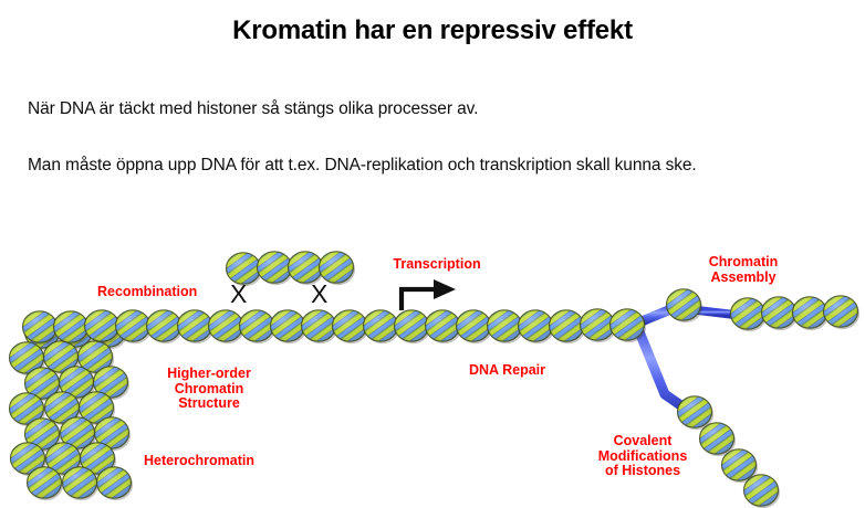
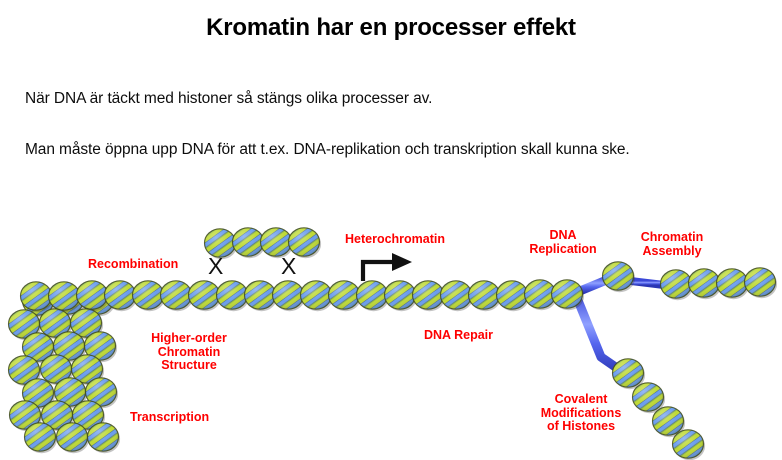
- Kromatin har en repressiv effekt
+ Kromatin har en processer effekt
  När DNA är täckt med histoner så stängs olika processer av.
  Man måste öppna upp DNA för att t.ex. DNA-replikation och transkription skall kunna ske.
  Recombination
- Transcription
+ Heterochromatin
+ DNA
+ Replication
  Chromatin
  Assembly
  Higher-order
  Chromatin
  Structure
  DNA Repair
- Heterochromatin
+ Transcription
  Covalent
  Modifications
  of Histones
  X
  X
